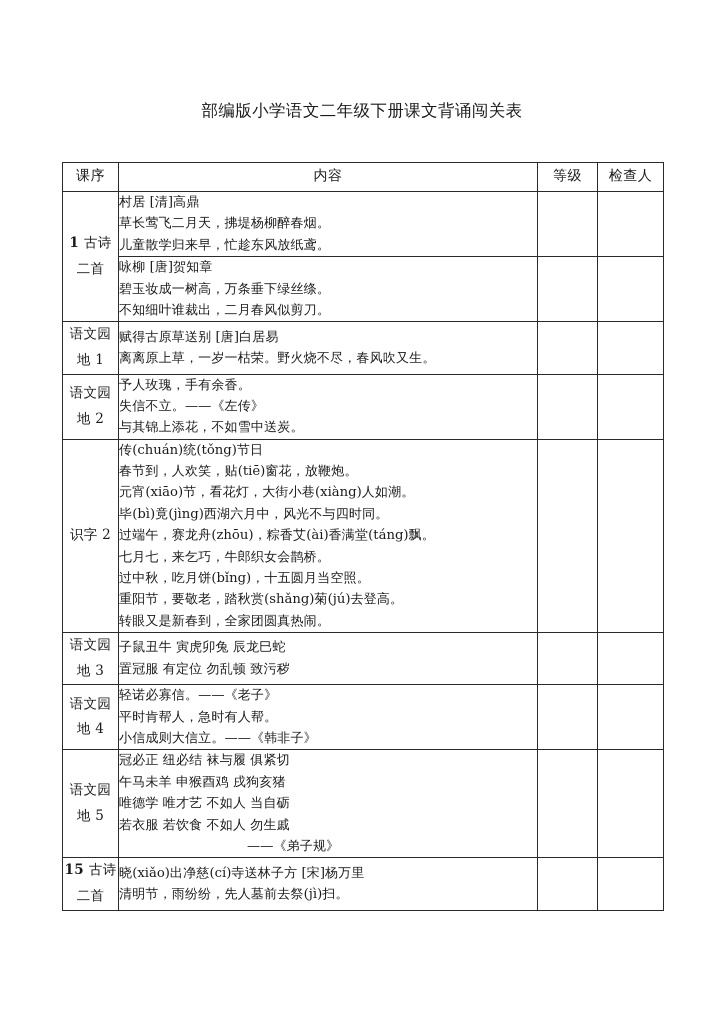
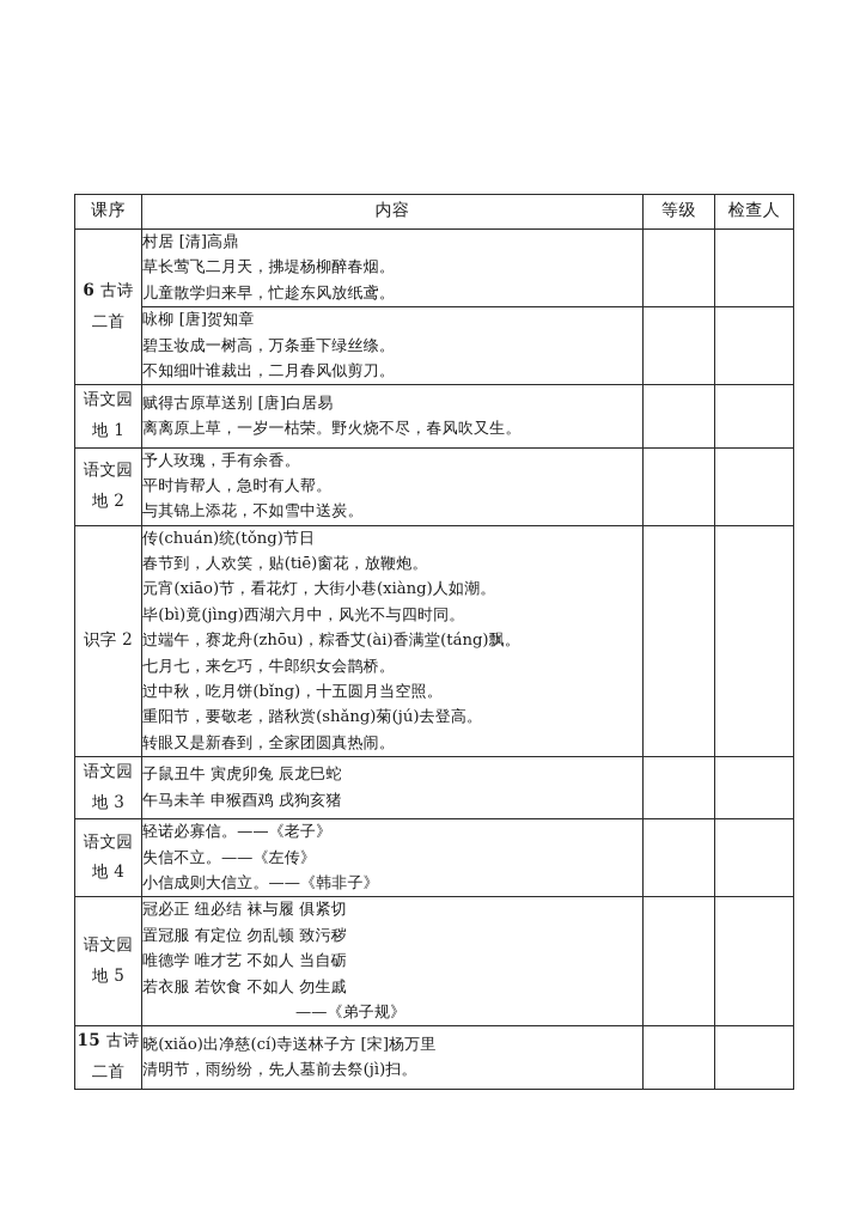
- 部编版小学语文二年级下册课文背诵闯关表
  课序	内容	等级	检查人
- 1 古诗二首	村居 [清]高鼎草长莺飞二月天，拂堤杨柳醉春烟。儿童散学归来早，忙趁东风放纸鸢。
+ 6 古诗二首	村居 [清]高鼎草长莺飞二月天，拂堤杨柳醉春烟。儿童散学归来早，忙趁东风放纸鸢。
  咏柳 [唐]贺知章碧玉妆成一树高，万条垂下绿丝绦。不知细叶谁裁出，二月春风似剪刀。
  语文园地 1	赋得古原草送别 [唐]白居易离离原上草，一岁一枯荣。野火烧不尽，春风吹又生。
- 语文园地 2	予人玫瑰，手有余香。失信不立。——《左传》与其锦上添花，不如雪中送炭。
+ 语文园地 2	予人玫瑰，手有余香。平时肯帮人，急时有人帮。与其锦上添花，不如雪中送炭。
  识字 2	传(chuán)统(tǒng)节日春节到，人欢笑，贴(tiē)窗花，放鞭炮。元宵(xiāo)节，看花灯，大街小巷(xiàng)人如潮。毕(bì)竟(jìng)西湖六月中，风光不与四时同。过端午，赛龙舟(zhōu)，粽香艾(ài)香满堂(táng)飘。七月七，来乞巧，牛郎织女会鹊桥。过中秋，吃月饼(bǐng)，十五圆月当空照。重阳节，要敬老，踏秋赏(shǎng)菊(jú)去登高。转眼又是新春到，全家团圆真热闹。
- 语文园地 3	子鼠丑牛 寅虎卯兔 辰龙巳蛇置冠服 有定位 勿乱顿 致污秽
+ 语文园地 3	子鼠丑牛 寅虎卯兔 辰龙巳蛇午马未羊 申猴酉鸡 戌狗亥猪
- 语文园地 4	轻诺必寡信。——《老子》平时肯帮人，急时有人帮。小信成则大信立。——《韩非子》
+ 语文园地 4	轻诺必寡信。——《老子》失信不立。——《左传》小信成则大信立。——《韩非子》
- 语文园地 5	冠必正 纽必结 袜与履 俱紧切午马未羊 申猴酉鸡 戌狗亥猪唯德学 唯才艺 不如人 当自砺若衣服 若饮食 不如人 勿生戚——《弟子规》
+ 语文园地 5	冠必正 纽必结 袜与履 俱紧切置冠服 有定位 勿乱顿 致污秽唯德学 唯才艺 不如人 当自砺若衣服 若饮食 不如人 勿生戚——《弟子规》
  15 古诗二首	晓(xiǎo)出净慈(cí)寺送林子方 [宋]杨万里清明节，雨纷纷，先人墓前去祭(jì)扫。
